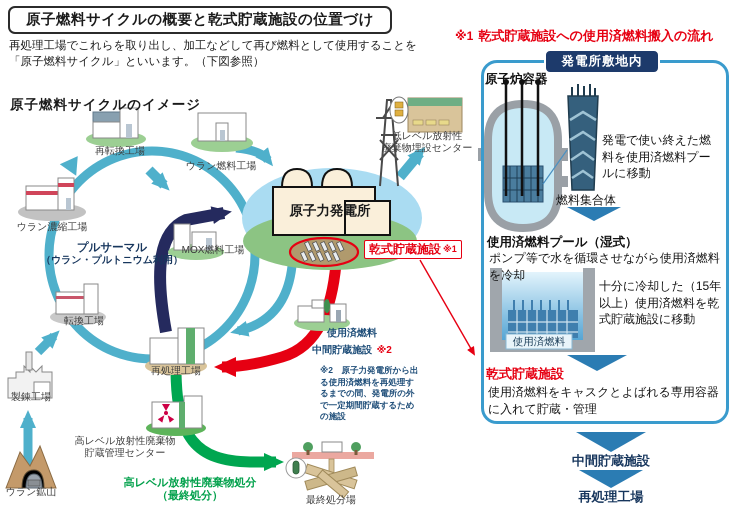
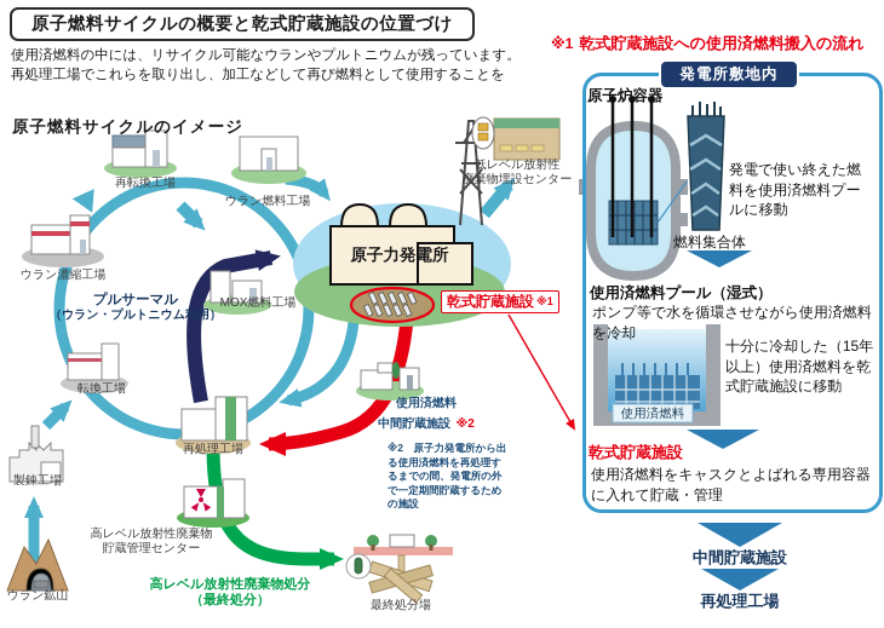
  原子燃料サイクルの概要と乾式貯蔵施設の位置づけ
+ 使用済燃料の中には、リサイクル可能なウランやプルトニウムが残っています。
  再処理工場でこれらを取り出し、加工などして再び燃料として使用することを
- 「原子燃料サイクル」といいます。（下図参照）
  原子燃料サイクルのイメージ
  再転換工場
  ウラン燃料工場
  ウラン濃縮工場
  プルサーマル
  （ウラン・プルトニウム利用）
  MOX燃料工場
  転換工場
  再処理工場
  製錬工場
  ウラン鉱山
  使用済燃料
  中間貯蔵施設 ※2
  低レベル放射性
  廃棄物埋設センター
  高レベル放射性廃棄物
  貯蔵管理センター
  高レベル放射性廃棄物処分
  （最終処分）
  最終処分場
  ※2 原子力発電所から出る使用済燃料を再処理するまでの間、発電所の外で一定期間貯蔵するための施設
  原子力発電所
  乾式貯蔵施設
  ※1
  ※1 乾式貯蔵施設への使用済燃料搬入の流れ
  発電所敷地内
  原子炉容器
  発電で使い終えた燃料を使用済燃料プールに移動
  燃料集合体
  使用済燃料プール（湿式）
  ポンプ等で水を循環させながら使用済燃料を冷却
  使用済燃料
  十分に冷却した（15年以上）使用済燃料を乾式貯蔵施設に移動
  乾式貯蔵施設
  使用済燃料をキャスクとよばれる専用容器に入れて貯蔵・管理
  中間貯蔵施設
  再処理工場
